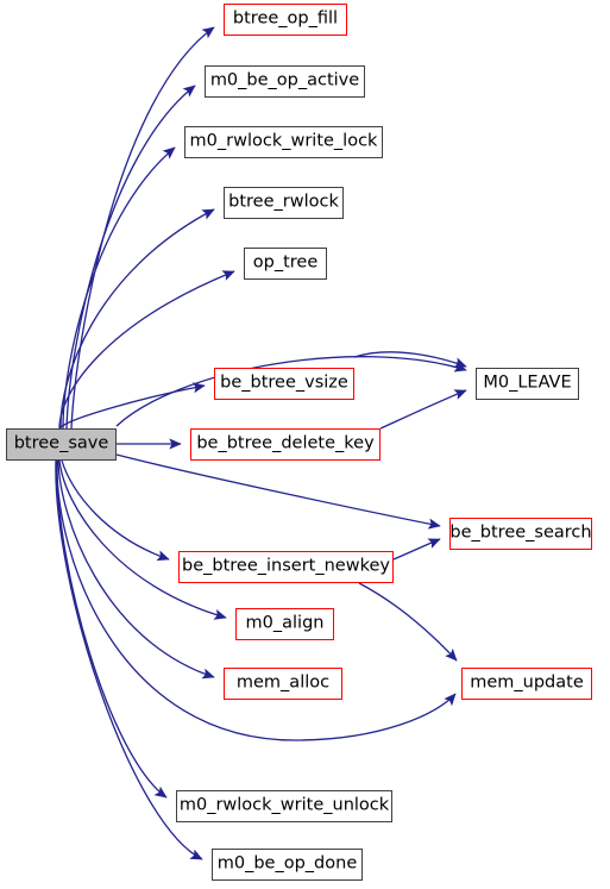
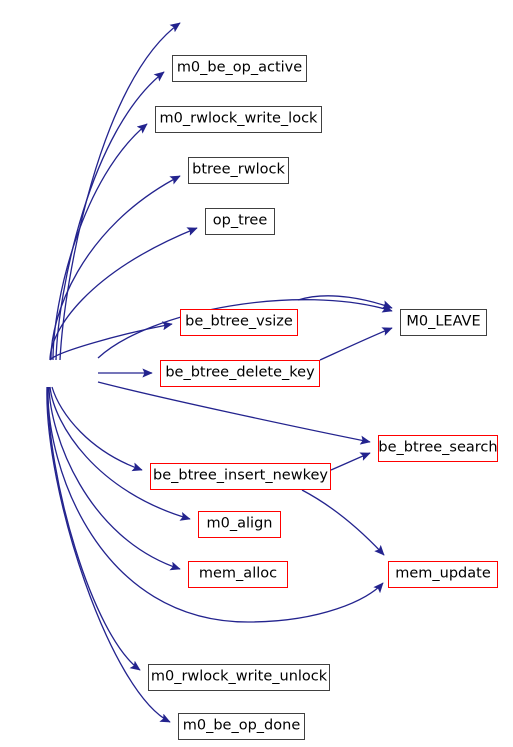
- btree_save
- btree_op_fill
  m0_be_op_active
  m0_rwlock_write_lock
  btree_rwlock
  op_tree
  be_btree_vsize
  M0_LEAVE
  be_btree_delete_key
  be_btree_search
  be_btree_insert_newkey
  m0_align
  mem_alloc
  mem_update
  m0_rwlock_write_unlock
  m0_be_op_done
